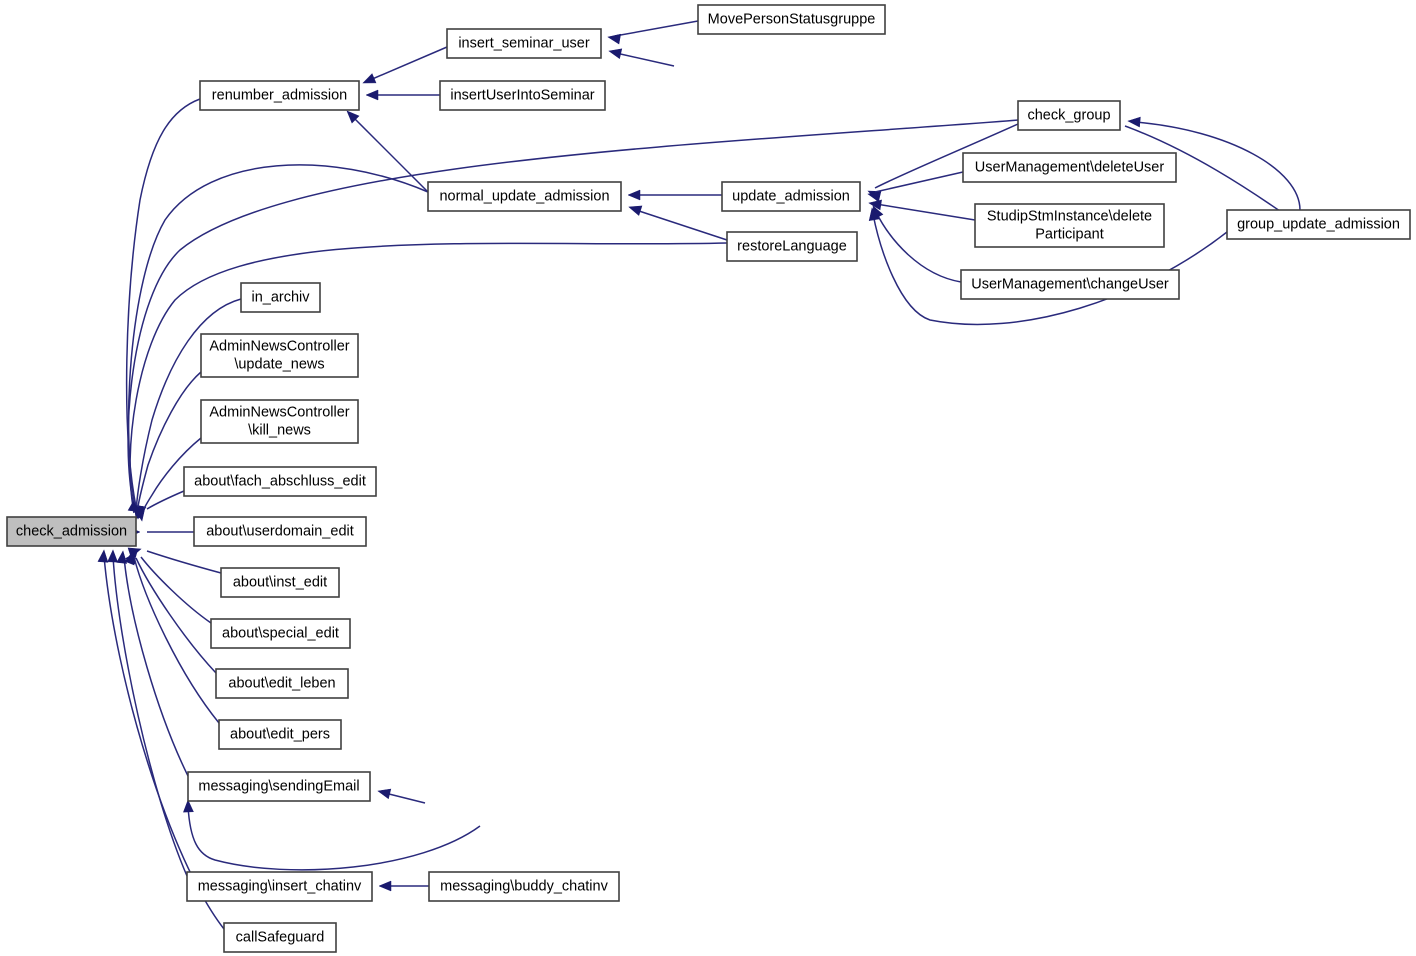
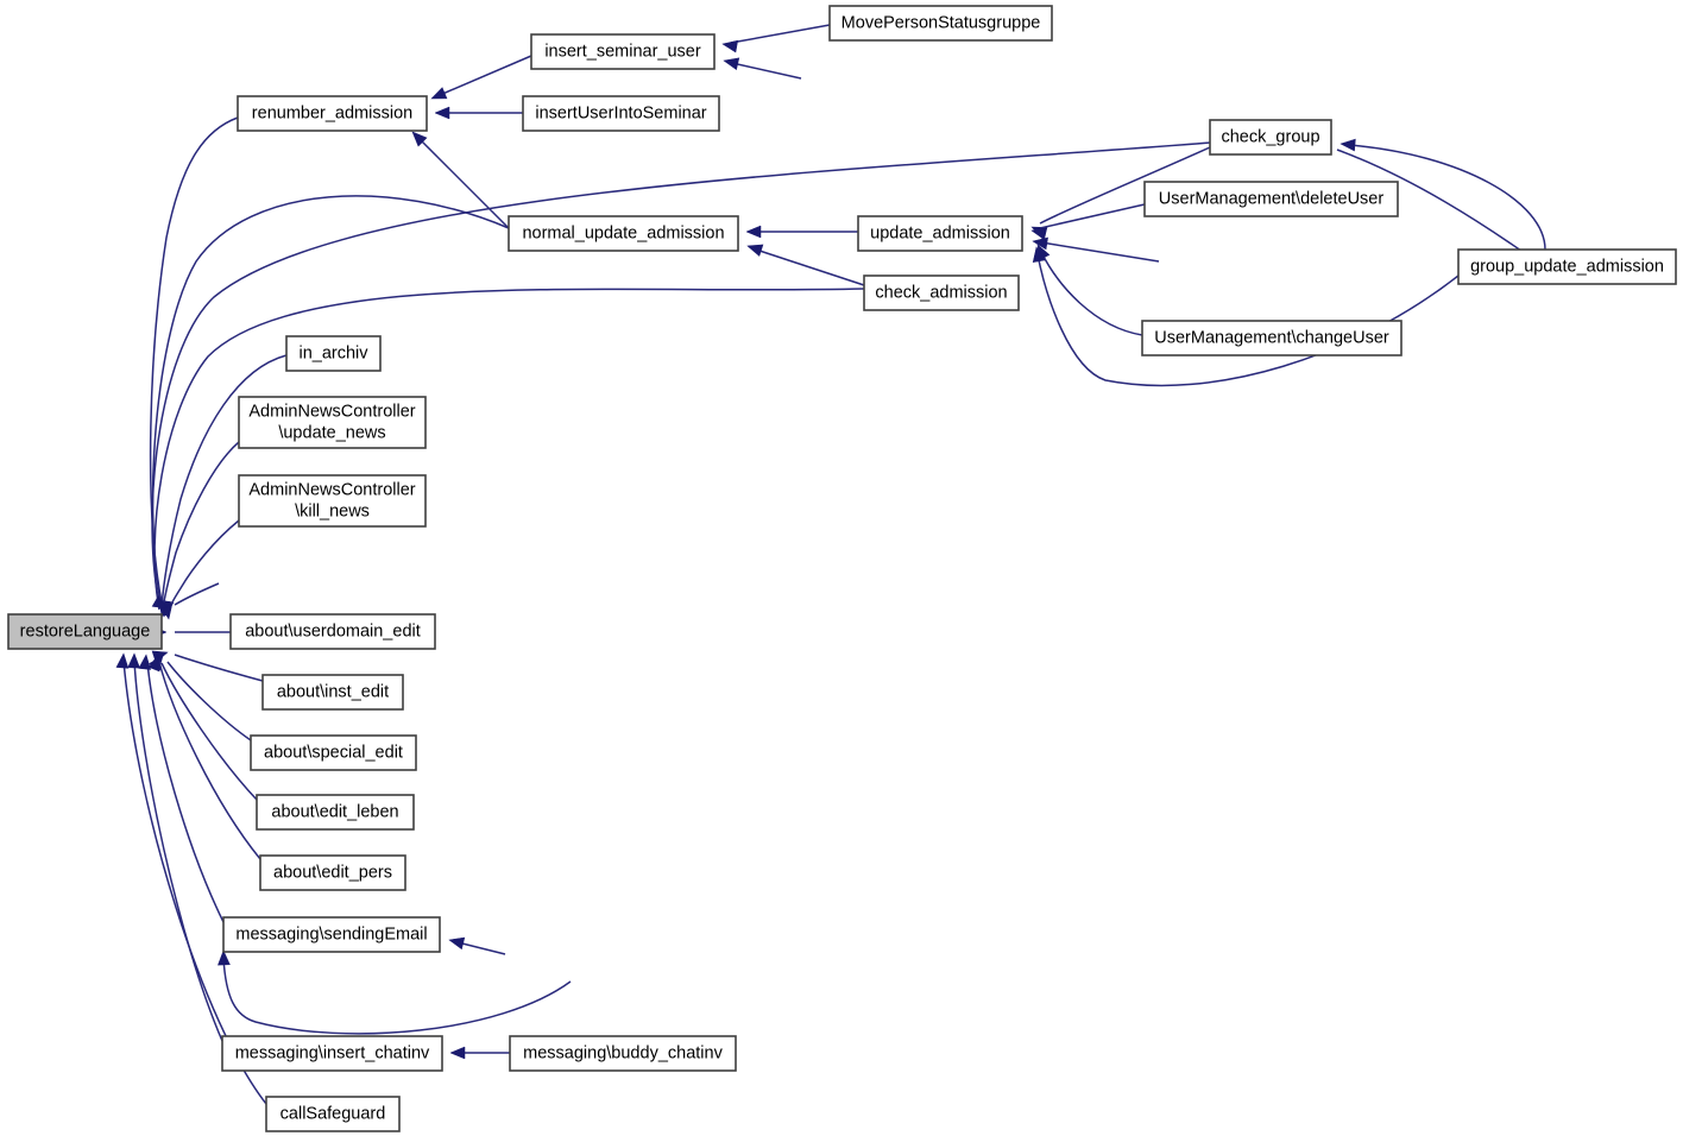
- check_admission
+ restoreLanguage
  renumber_admission
  insert_seminar_user
  insertUserIntoSeminar
  MovePersonStatusgruppe
  normal_update_admission
- restoreLanguage
+ check_admission
  update_admission
  check_group
  UserManagement\deleteUser
- StudipStmInstance\delete
- Participant
  UserManagement\changeUser
  group_update_admission
  in_archiv
  AdminNewsController
  \update_news
  AdminNewsController
  \kill_news
- about\fach_abschluss_edit
  about\userdomain_edit
  about\inst_edit
  about\special_edit
  about\edit_leben
  about\edit_pers
  messaging\sendingEmail
  messaging\insert_chatinv
  messaging\buddy_chatinv
  callSafeguard
